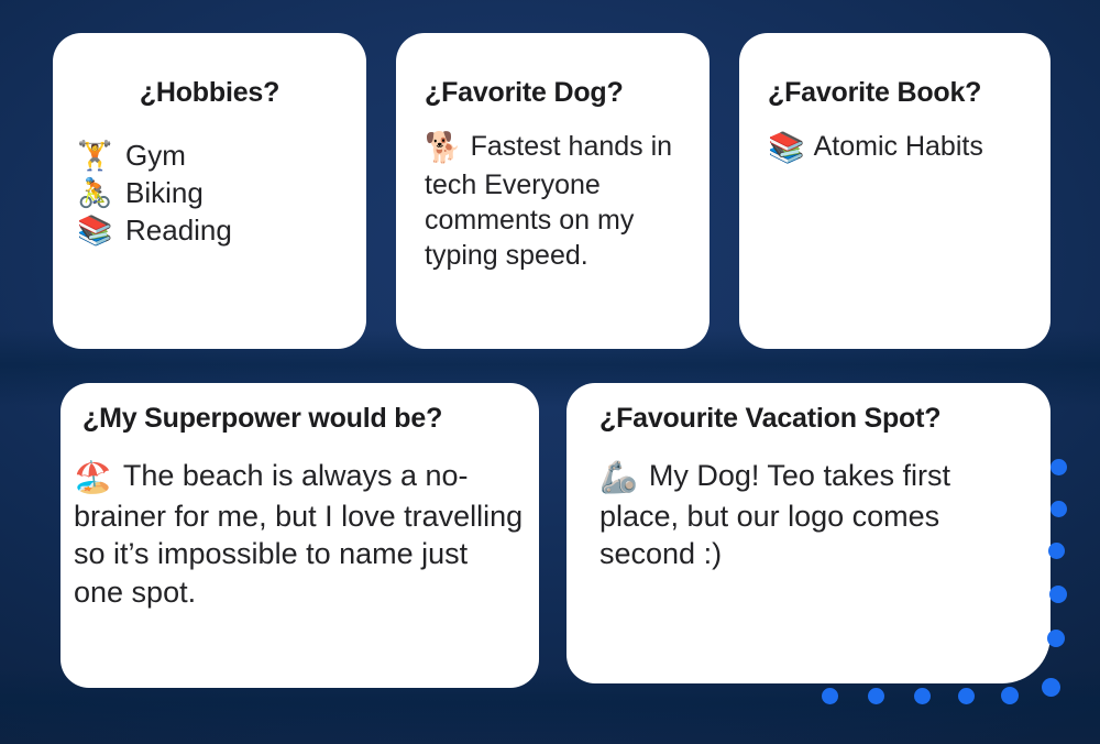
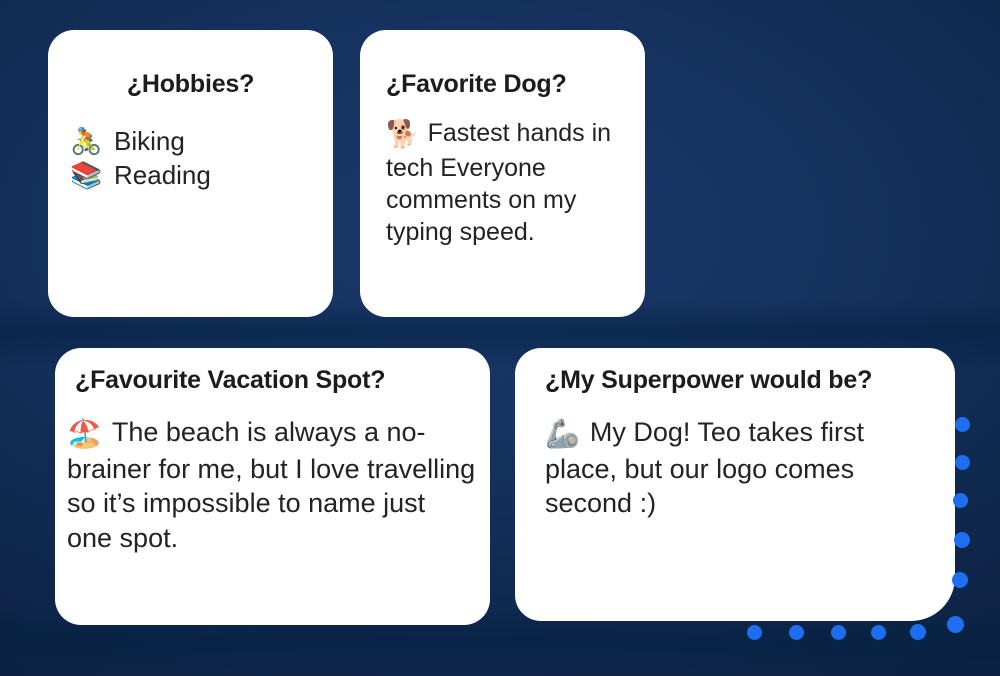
  ¿Hobbies?
- 🏋️
- Gym
  🚴
  Biking
  📚
  Reading
  ¿Favorite Dog?
  🐕 Fastest hands in tech Everyone comments on my typing speed.
- ¿Favorite Book?
- 📚 Atomic Habits
- ¿My Superpower would be?
+ ¿Favourite Vacation Spot?
  🏖️ The beach is always a no-brainer for me, but I love travelling so it’s impossible to name just one spot.
- ¿Favourite Vacation Spot?
+ ¿My Superpower would be?
  🦾 My Dog! Teo takes first place, but our logo comes second :)
